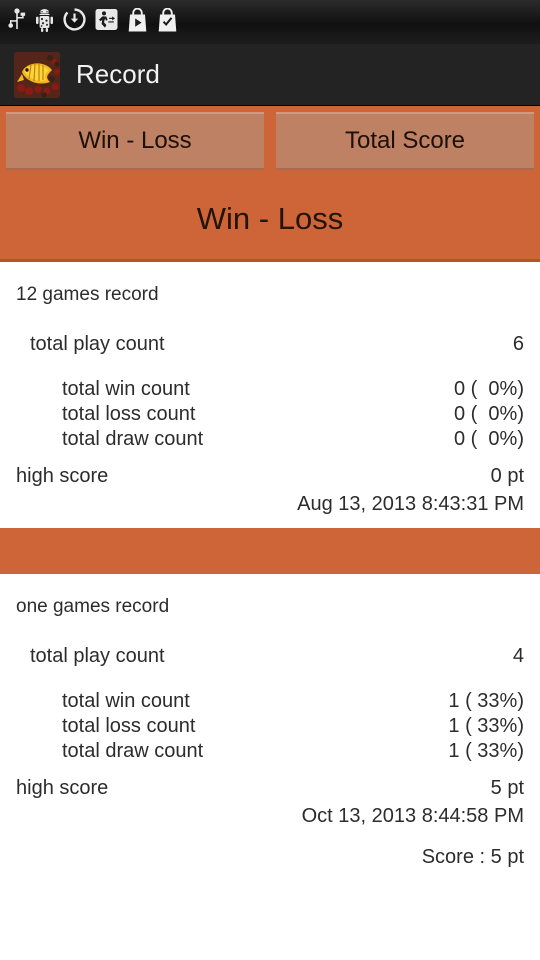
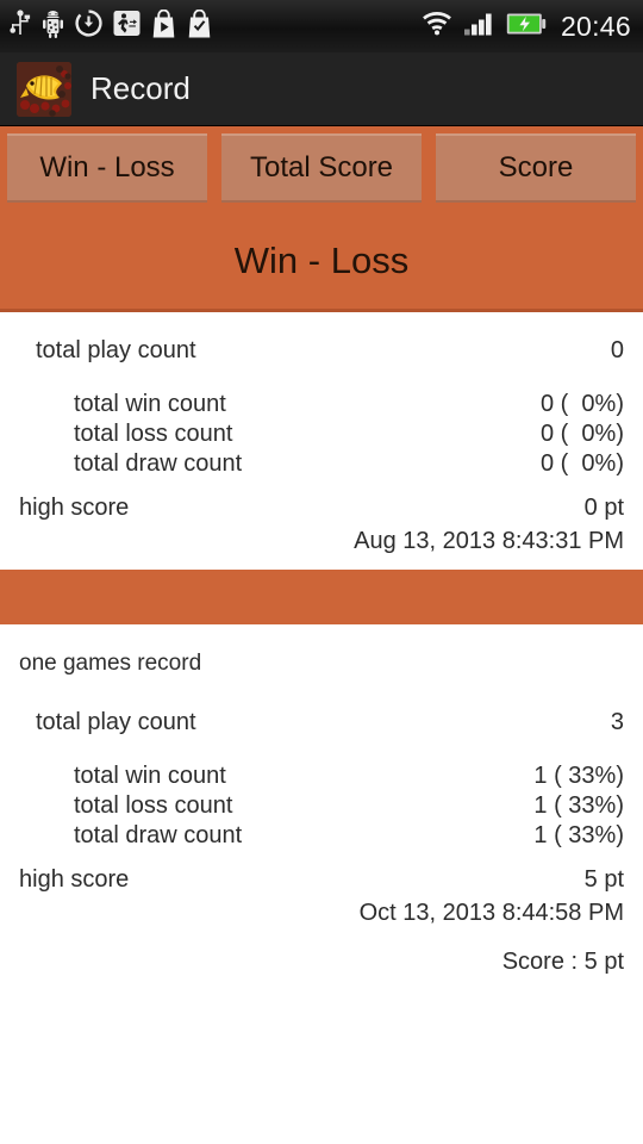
+ 20:46
  Record
  Win - Loss
  Total Score
+ Score
  Win - Loss
- 12 games record
  total play count
- 6
+ 0
  total win count
  0 ( 0%)
  total loss count
  0 ( 0%)
  total draw count
  0 ( 0%)
  high score
  0 pt
  Aug 13, 2013 8:43:31 PM
  one games record
  total play count
- 4
+ 3
  total win count
  1 ( 33%)
  total loss count
  1 ( 33%)
  total draw count
  1 ( 33%)
  high score
  5 pt
  Oct 13, 2013 8:44:58 PM
  Score : 5 pt
